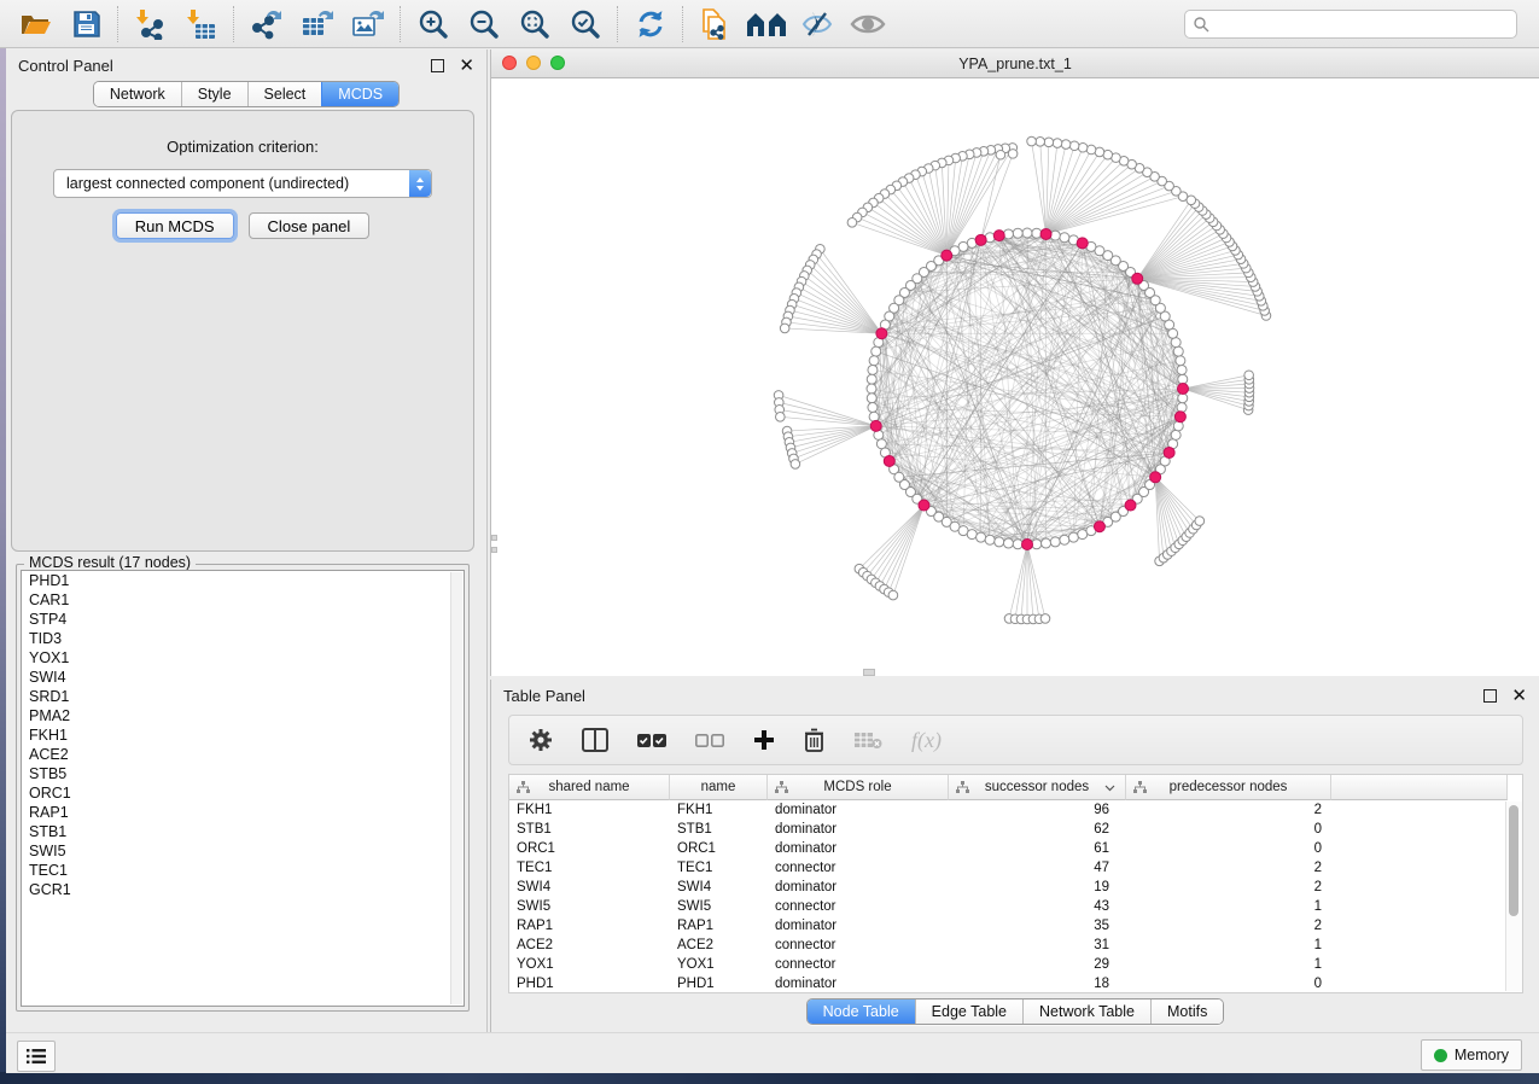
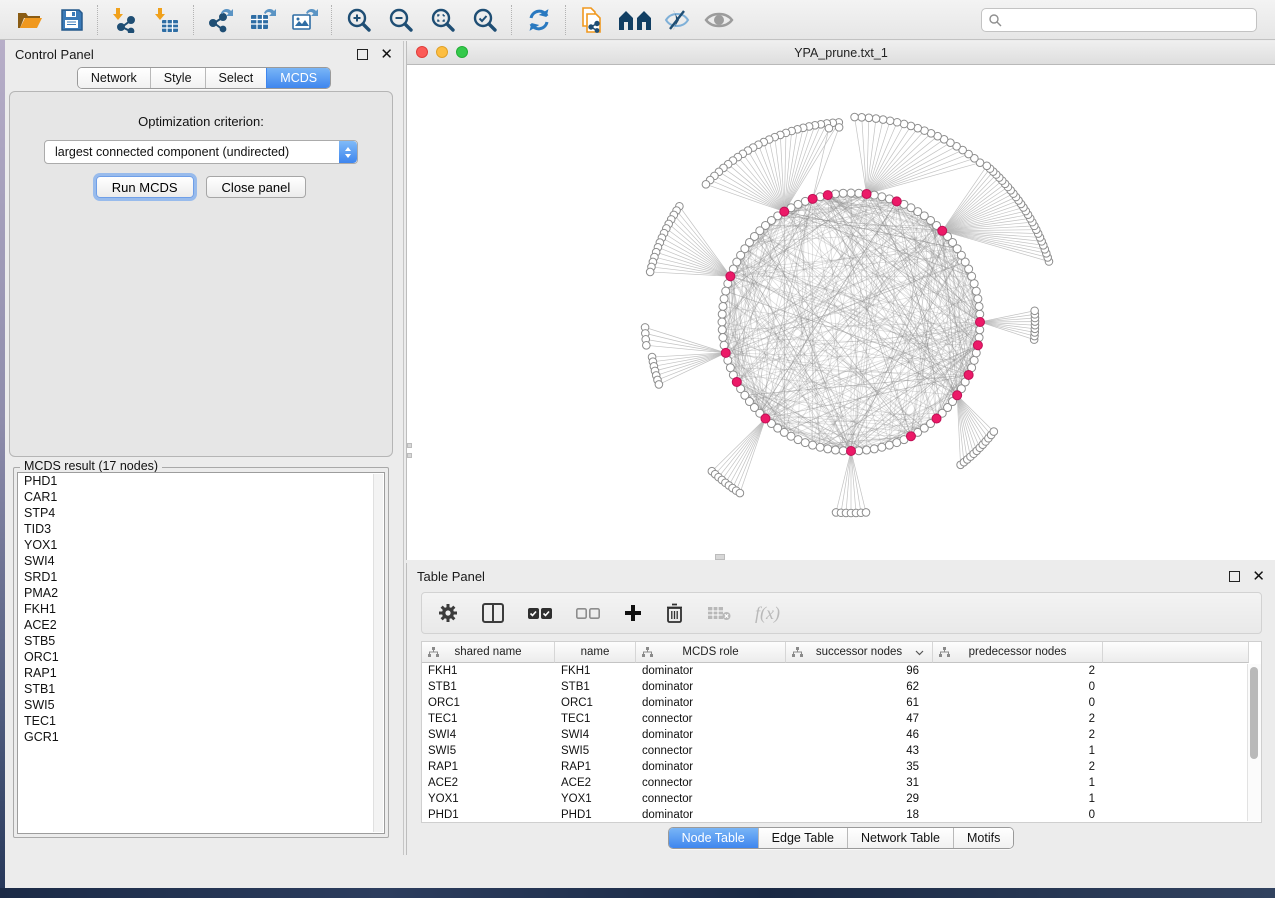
  Control Panel
  ✕
  Network
  Style
  Select
  MCDS
  Optimization criterion:
  largest connected component (undirected)
  Run MCDS
  Close panel
  MCDS result (17 nodes)
  PHD1
  CAR1
  STP4
  TID3
  YOX1
  SWI4
  SRD1
  PMA2
  FKH1
  ACE2
  STB5
  ORC1
  RAP1
  STB1
  SWI5
  TEC1
  GCR1
  YPA_prune.txt_1
  Table Panel
  ✕
  f(x)
  shared name
  name
  MCDS role
  successor nodes
  predecessor nodes
  FKH1
  FKH1
  dominator
  96
  2
  STB1
  STB1
  dominator
  62
  0
  ORC1
  ORC1
  dominator
  61
  0
  TEC1
  TEC1
  connector
  47
  2
  SWI4
  SWI4
  dominator
- 19
+ 46
  2
  SWI5
  SWI5
  connector
  43
  1
  RAP1
  RAP1
  dominator
  35
  2
  ACE2
  ACE2
  connector
  31
  1
  YOX1
  YOX1
  connector
  29
  1
  PHD1
  PHD1
  dominator
  18
  0
  Node Table
  Edge Table
  Network Table
  Motifs
- Memory
